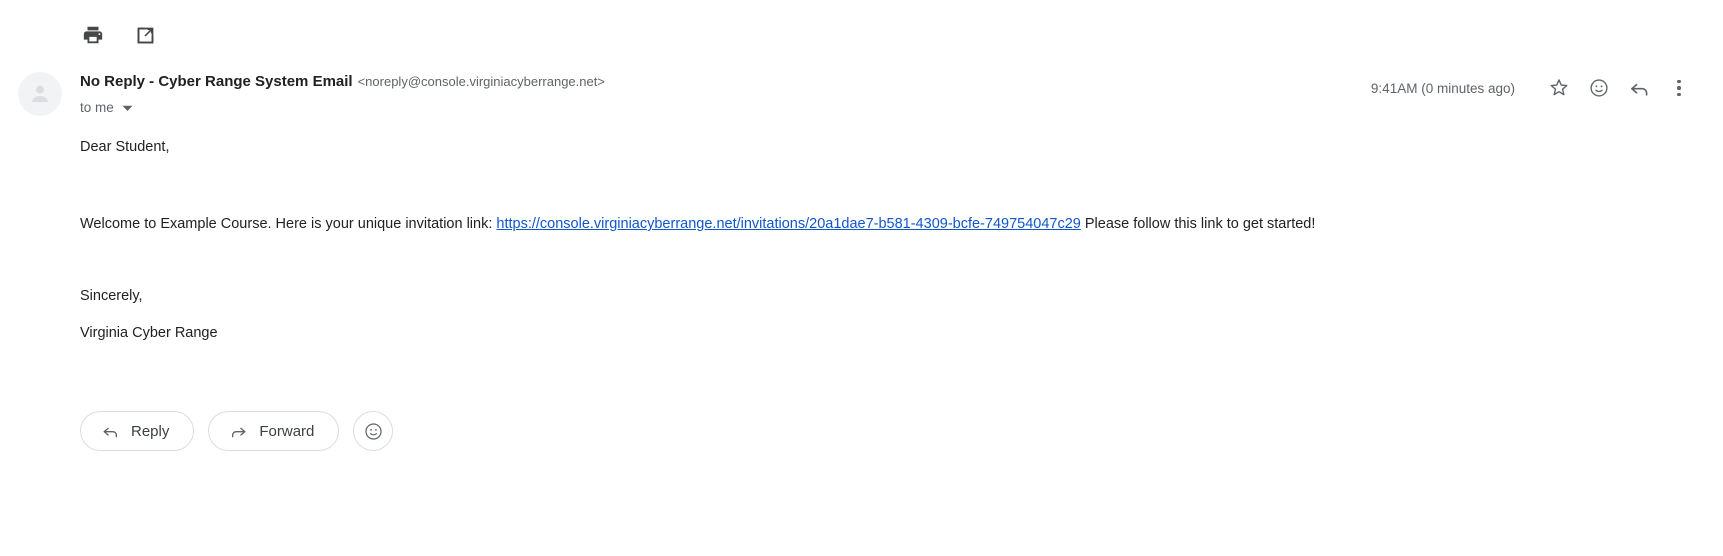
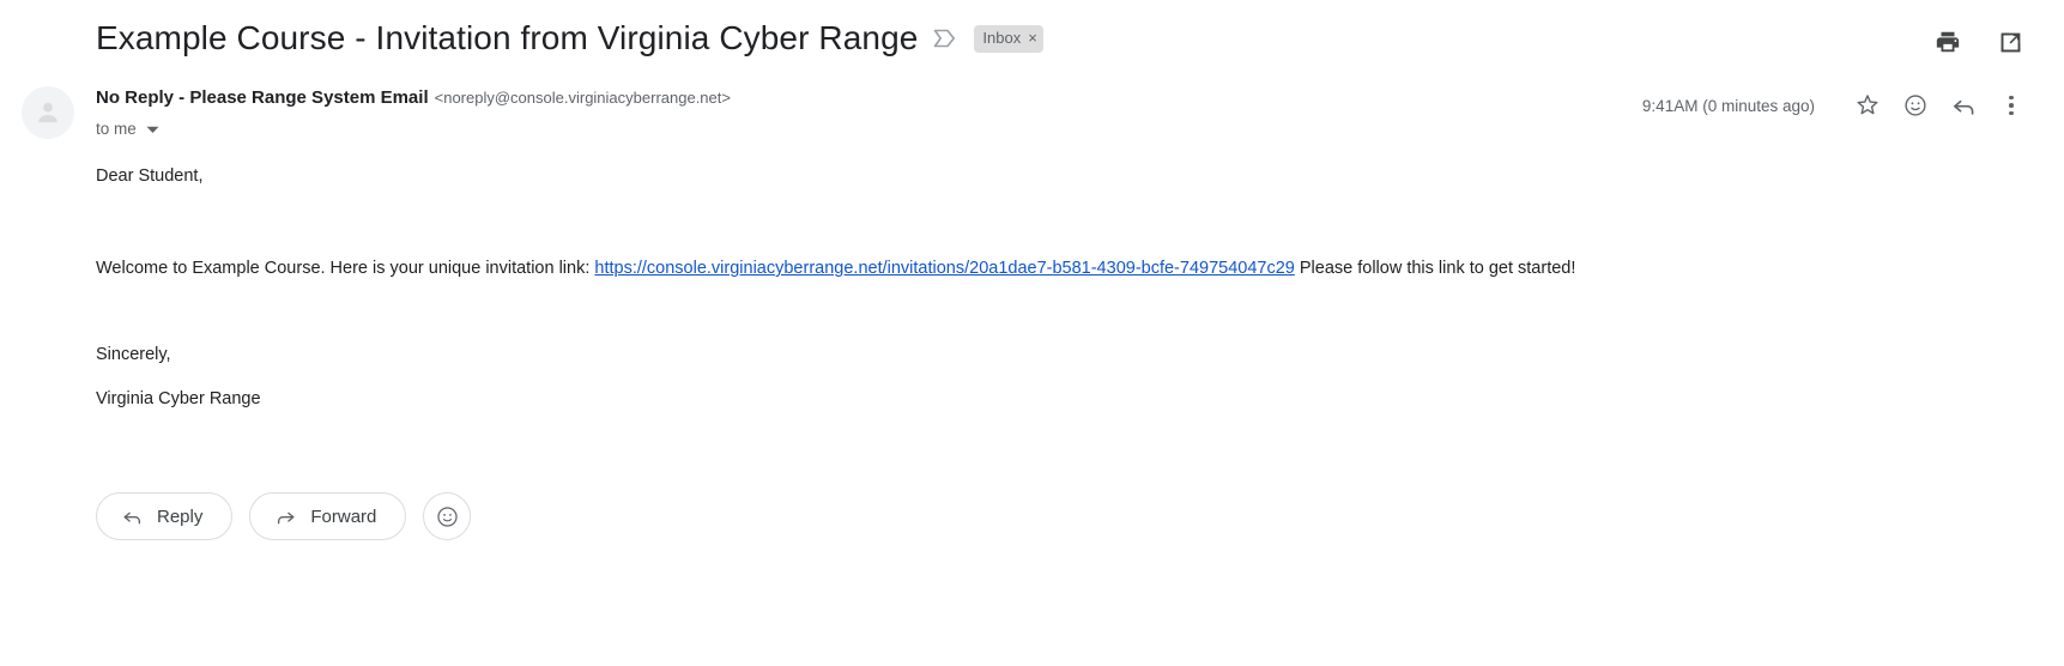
+ Example Course - Invitation from Virginia Cyber Range
+ Inbox
+ ×
- No Reply - Cyber Range System Email <noreply@console.virginiacyberrange.net>
+ No Reply - Please Range System Email <noreply@console.virginiacyberrange.net>
  to me
  9:41AM (0 minutes ago)
  Dear Student,
  Welcome to Example Course. Here is your unique invitation link: https://console.virginiacyberrange.net/invitations/20a1dae7-b581-4309-bcfe-749754047c29 Please follow this link to get started!
  Sincerely,
  Virginia Cyber Range
  Reply
  Forward
